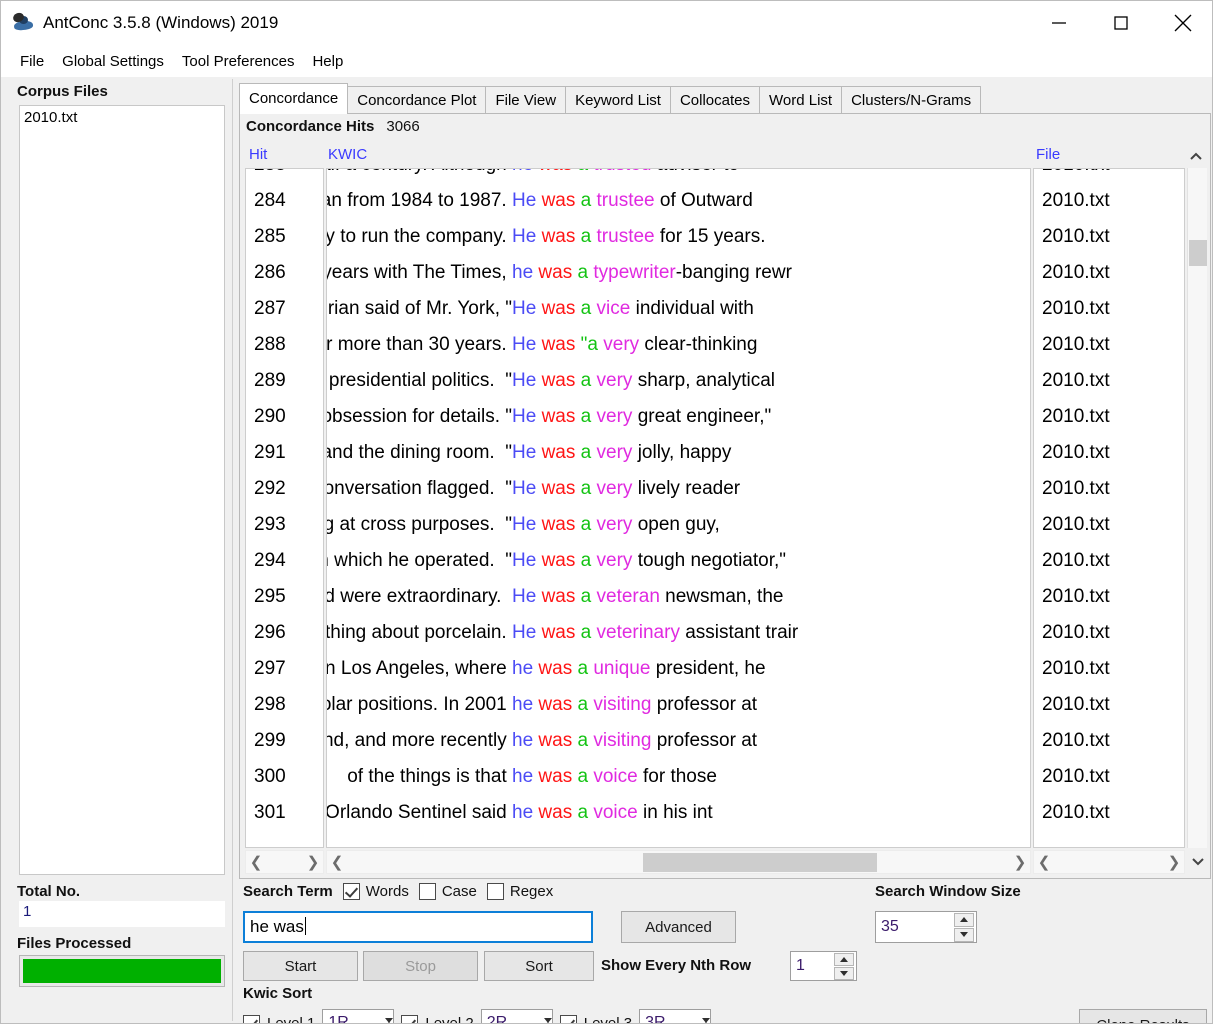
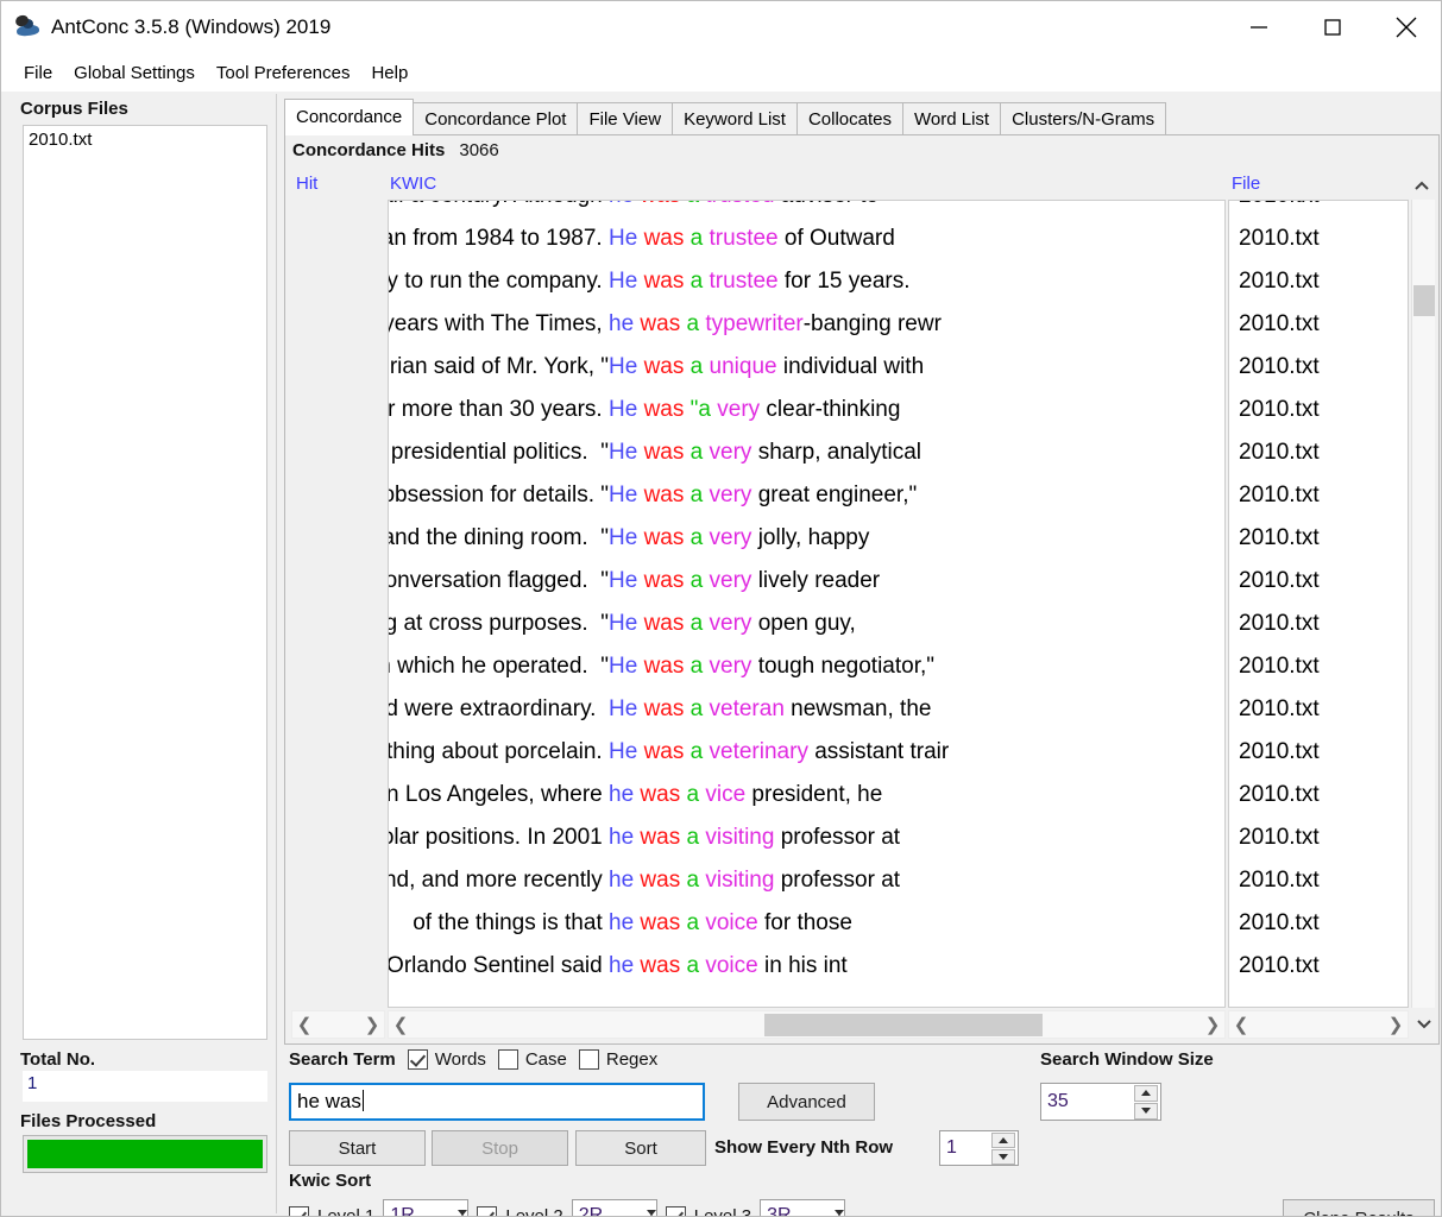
  AntConc 3.5.8 (Windows) 2019
  File
  Global Settings
  Tool Preferences
  Help
  Corpus Files
  2010.txt
  Total No.
  1
  Files Processed
  Concordance
  Concordance Plot
  File View
  Keyword List
  Collocates
  Word List
  Clusters/N-Grams
  Concordance Hits
  3066
  Hit
  KWIC
  File
- 284
- 285
- 286
- 287
- 288
- 289
- 290
- 291
- 292
- 293
- 294
- 295
- 296
- 297
- 298
- 299
- 300
- 301
  an from 1984 to 1987. He was a trustee of Outward
  y to run the company. He was a trustee for 15 years.
  years with The Times, he was a typewriter-banging rewr
- rian said of Mr. York, "He was a vice individual with
+ rian said of Mr. York, "He was a unique individual with
  r more than 30 years. He was "a very clear-thinking
  presidential politics. "He was a very sharp, analytical
  obsession for details. "He was a very great engineer,"
  and the dining room. "He was a very jolly, happy
  onversation flagged. "He was a very lively reader
  g at cross purposes. "He was a very open guy,
  which he operated. "He was a very tough negotiator,"
  d were extraordinary. He was a veteran newsman, the
  thing about porcelain. He was a veterinary assistant trair
- n Los Angeles, where he was a unique president, he
+ n Los Angeles, where he was a vice president, he
  olar positions. In 2001 he was a visiting professor at
  nd, and more recently he was a visiting professor at
  of the things is that he was a voice for those
  Orlando Sentinel said he was a voice in his int
  2010.txt
  2010.txt
  2010.txt
  2010.txt
  2010.txt
  2010.txt
  2010.txt
  2010.txt
  2010.txt
  2010.txt
  2010.txt
  2010.txt
  2010.txt
  2010.txt
  2010.txt
  2010.txt
  2010.txt
  2010.txt
  ❮
  ❯
  ❮
  ❯
  ❮
  ❯
  Search Term
  Words
  Case
  Regex
  he was
  Advanced
  Start
  Stop
  Sort
  Show Every Nth Row
  1
  Search Window Size
  35
  Kwic Sort
  1R
  2R
  3R
